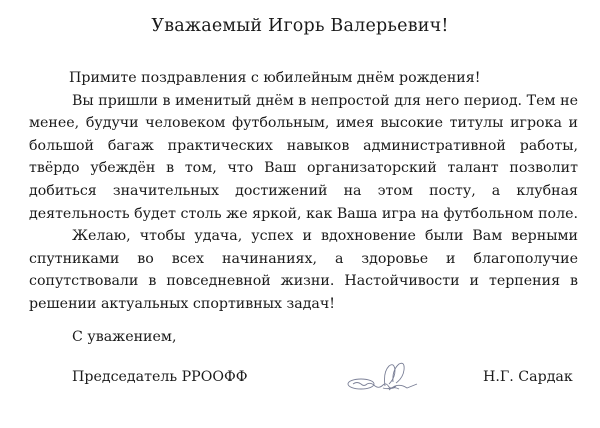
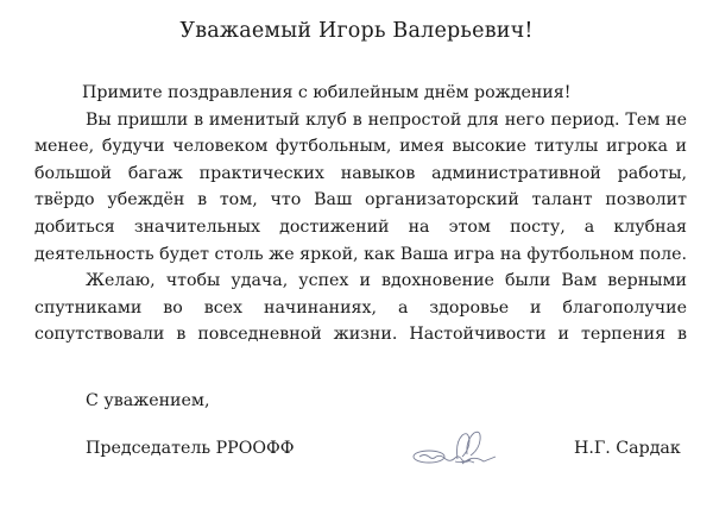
  Уважаемый Игорь Валерьевич!
  Примите поздравления с юбилейным днём рождения!
- Вы пришли в именитый днём в непростой для него период. Тем не
+ Вы пришли в именитый клуб в непростой для него период. Тем не
  менее, будучи человеком футбольным, имея высокие титулы игрока и
  большой багаж практических навыков административной работы,
  твёрдо убеждён в том, что Ваш организаторский талант позволит
  добиться значительных достижений на этом посту, а клубная
  деятельность будет столь же яркой, как Ваша игра на футбольном поле.
  Желаю, чтобы удача, успех и вдохновение были Вам верными
  спутниками во всех начинаниях, а здоровье и благополучие
  сопутствовали в повседневной жизни. Настойчивости и терпения в
- решении актуальных спортивных задач!
  С уважением,
  Председатель РРООФФ
  Н.Г. Сардак
